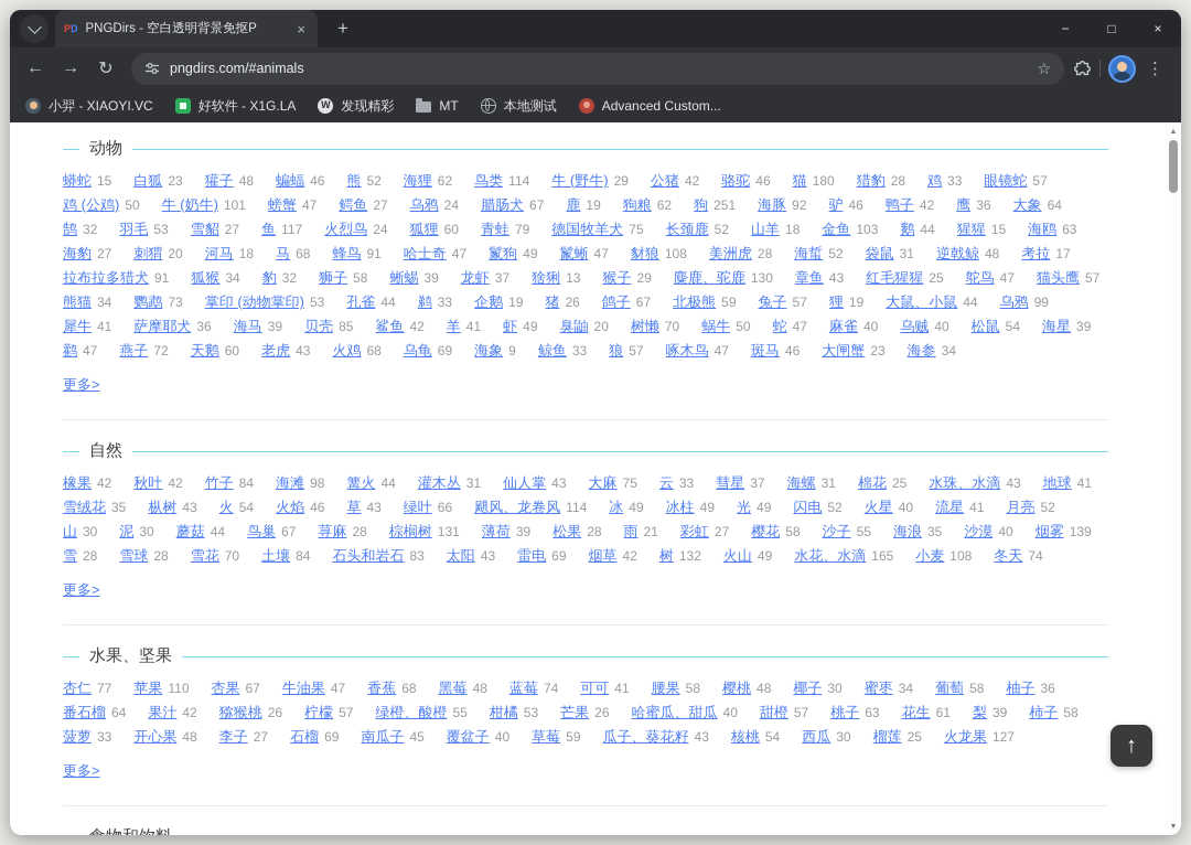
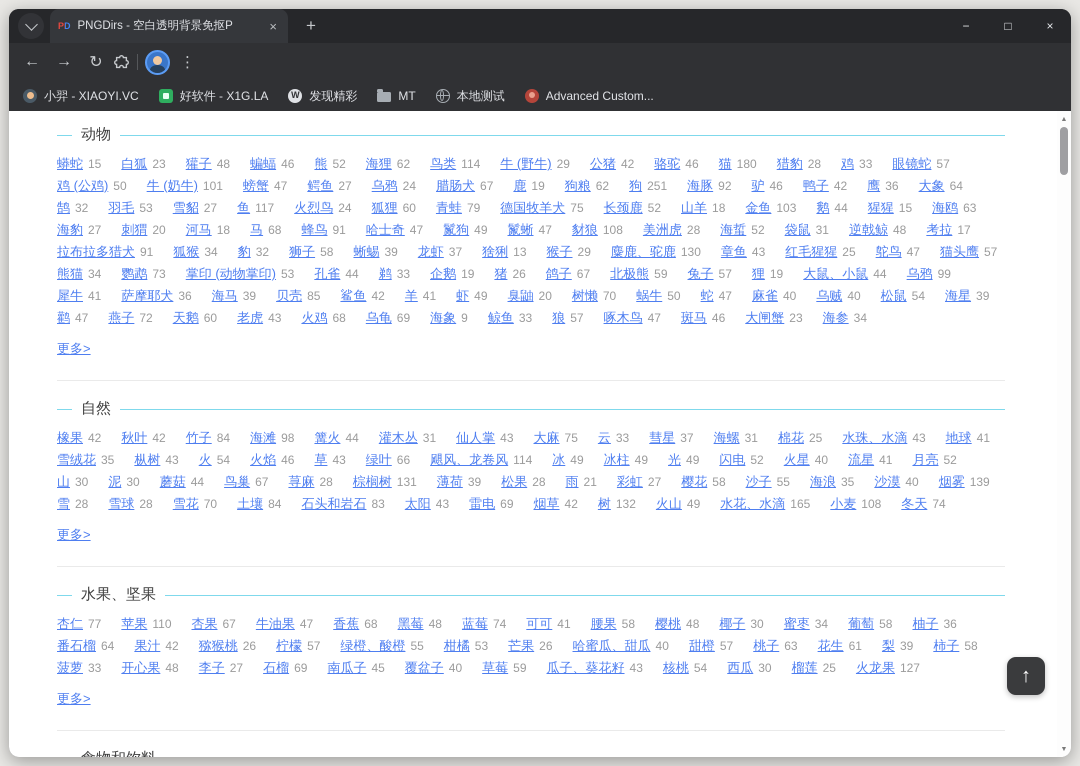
  PD
  PNGDirs - 空白透明背景免抠P
  ×
  +
  −
  □
  ×
  ←
  →
  ↻
- pngdirs.com/#animals
- ☆
  ⋮
  小羿 - XIAOYI.VC
  好软件 - X1G.LA
  发现精彩
  MT
  本地测试
  Advanced Custom...
  动物
  蟒蛇 15
  白狐 23
  獾子 48
  蝙蝠 46
  熊 52
  海狸 62
  鸟类 114
  牛 (野牛) 29
  公猪 42
  骆驼 46
  猫 180
  猎豹 28
  鸡 33
  眼镜蛇 57
  鸡 (公鸡) 50
  牛 (奶牛) 101
  螃蟹 47
  鳄鱼 27
  乌鸦 24
  腊肠犬 67
  鹿 19
  狗粮 62
  狗 251
  海豚 92
  驴 46
  鸭子 42
  鹰 36
  大象 64
  鹄 32
  羽毛 53
  雪貂 27
  鱼 117
  火烈鸟 24
  狐狸 60
  青蛙 79
  德国牧羊犬 75
  长颈鹿 52
  山羊 18
  金鱼 103
  鹅 44
  猩猩 15
  海鸥 63
  海豹 27
  刺猬 20
  河马 18
  马 68
  蜂鸟 91
  哈士奇 47
  鬣狗 49
  鬣蜥 47
  豺狼 108
  美洲虎 28
  海蜇 52
  袋鼠 31
  逆戟鲸 48
  考拉 17
  拉布拉多猎犬 91
  狐猴 34
  豹 32
  狮子 58
  蜥蜴 39
  龙虾 37
  猞猁 13
  猴子 29
  麋鹿、驼鹿 130
  章鱼 43
  红毛猩猩 25
  鸵鸟 47
  猫头鹰 57
  熊猫 34
  鹦鹉 73
  掌印 (动物掌印) 53
  孔雀 44
  鹈 33
  企鹅 19
  猪 26
  鸽子 67
  北极熊 59
  兔子 57
  狸 19
  大鼠、小鼠 44
  乌鸦 99
  犀牛 41
  萨摩耶犬 36
  海马 39
  贝壳 85
  鲨鱼 42
  羊 41
  虾 49
  臭鼬 20
  树懒 70
  蜗牛 50
  蛇 47
  麻雀 40
  乌贼 40
  松鼠 54
  海星 39
  鹳 47
  燕子 72
  天鹅 60
  老虎 43
  火鸡 68
  乌龟 69
  海象 9
  鲸鱼 33
  狼 57
  啄木鸟 47
  斑马 46
  大闸蟹 23
  海参 34
  更多>
  自然
  橡果 42
  秋叶 42
  竹子 84
  海滩 98
  篝火 44
  灌木丛 31
  仙人掌 43
  大麻 75
  云 33
  彗星 37
  海螺 31
  棉花 25
  水珠、水滴 43
  地球 41
  雪绒花 35
  枞树 43
  火 54
  火焰 46
  草 43
  绿叶 66
  飓风、龙卷风 114
  冰 49
  冰柱 49
  光 49
  闪电 52
  火星 40
  流星 41
  月亮 52
  山 30
  泥 30
  蘑菇 44
  鸟巢 67
  荨麻 28
  棕榈树 131
  薄荷 39
  松果 28
  雨 21
  彩虹 27
  樱花 58
  沙子 55
  海浪 35
  沙漠 40
  烟雾 139
  雪 28
  雪球 28
  雪花 70
  土壤 84
  石头和岩石 83
  太阳 43
  雷电 69
  烟草 42
  树 132
  火山 49
  水花、水滴 165
  小麦 108
  冬天 74
  更多>
  水果、坚果
  杏仁 77
  苹果 110
  杏果 67
  牛油果 47
  香蕉 68
  黑莓 48
  蓝莓 74
  可可 41
  腰果 58
  樱桃 48
  椰子 30
  蜜枣 34
  葡萄 58
  柚子 36
  番石榴 64
  果汁 42
  猕猴桃 26
  柠檬 57
  绿橙、酸橙 55
  柑橘 53
  芒果 26
  哈蜜瓜、甜瓜 40
  甜橙 57
  桃子 63
  花生 61
  梨 39
  柿子 58
  菠萝 33
  开心果 48
  李子 27
  石榴 69
  南瓜子 45
  覆盆子 40
  草莓 59
  瓜子、葵花籽 43
  核桃 54
  西瓜 30
  榴莲 25
  火龙果 127
  更多>
  ↑
